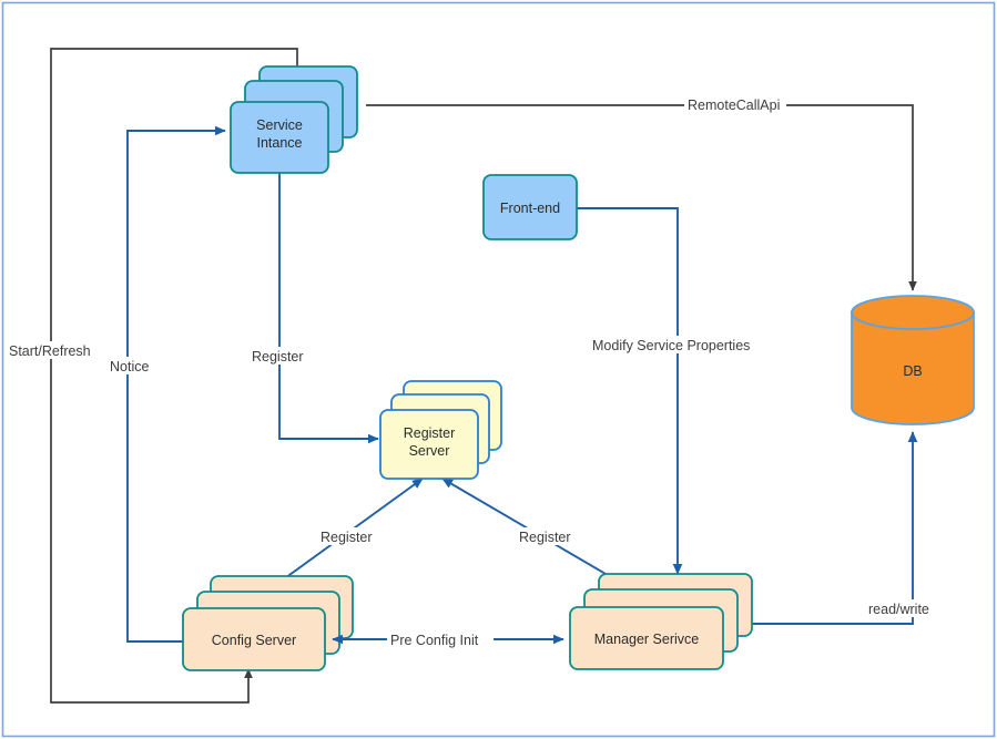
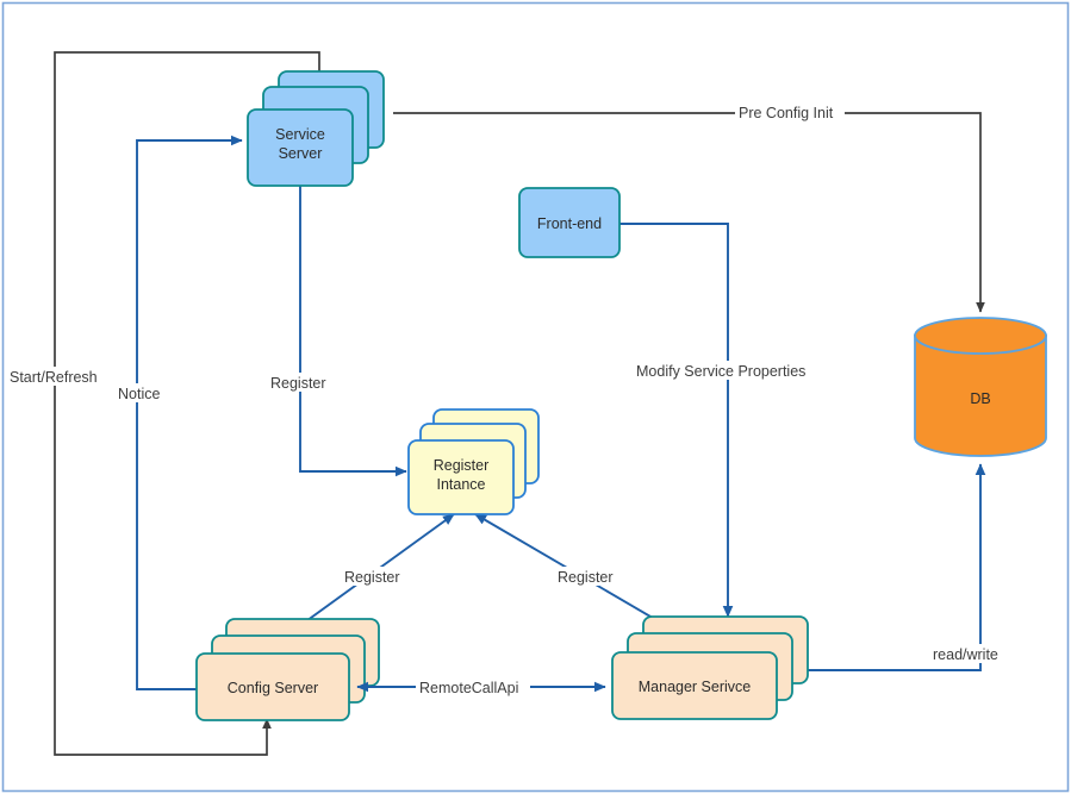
  Service
- Intance
+ Server
  Front-end
  Register
- Server
+ Intance
  Config Server
  Manager Serivce
  DB
  Start/Refresh
  Notice
  Register
- RemoteCallApi
+ Pre Config Init
  Modify Service Properties
  Register
  Register
- Pre Config Init
+ RemoteCallApi
  read/write
